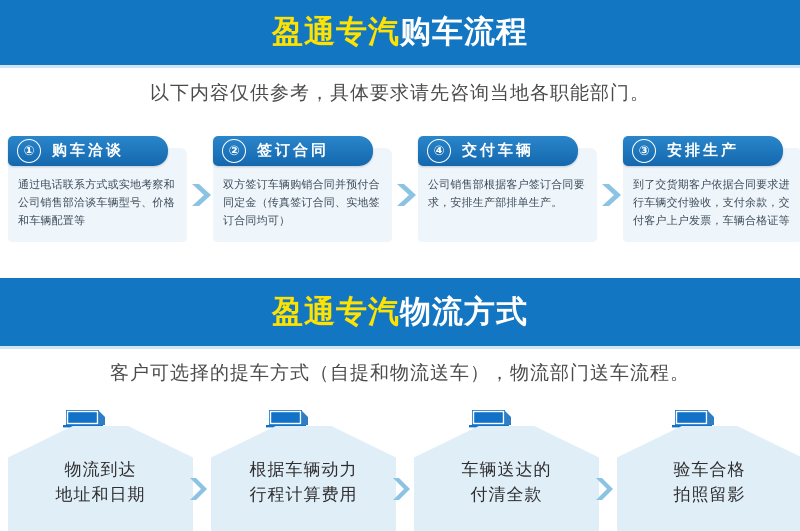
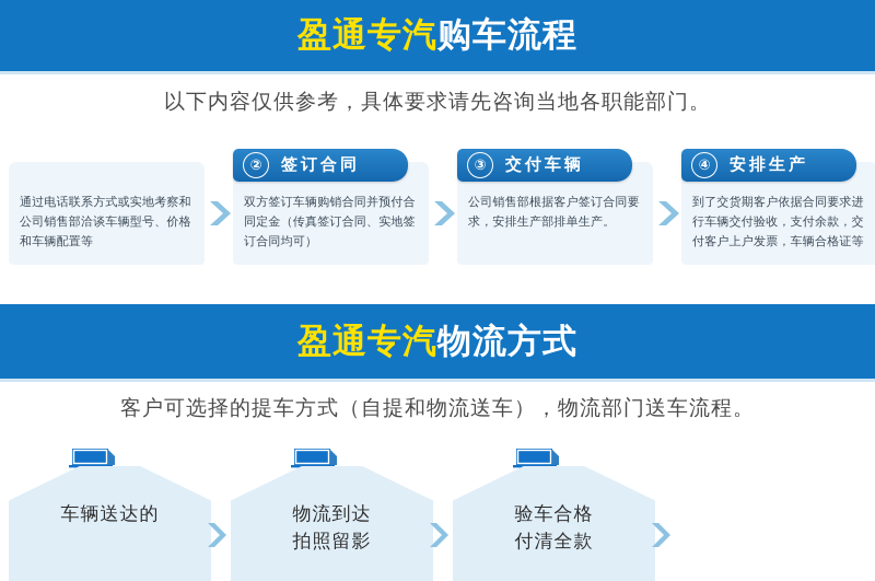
  盈通专汽购车流程
  以下内容仅供参考，具体要求请先咨询当地各职能部门。
- ①
- 购车洽谈
  通过电话联系方式或实地考察和公司销售部洽谈车辆型号、价格和车辆配置等
  ②
  签订合同
  双方签订车辆购销合同并预付合同定金（传真签订合同、实地签订合同均可）
- ④
+ ③
  交付车辆
  公司销售部根据客户签订合同要求，安排生产部排单生产。
- ③
+ ④
  安排生产
  到了交货期客户依据合同要求进行车辆交付验收，支付余款，交付客户上户发票，车辆合格证等
  盈通专汽物流方式
  客户可选择的提车方式（自提和物流送车），物流部门送车流程。
- 物流到达
+ 车辆送达的
- 地址和日期
- 根据车辆动力
- 行程计算费用
- 车辆送达的
+ 物流到达
- 付清全款
+ 拍照留影
  验车合格
- 拍照留影
+ 付清全款
